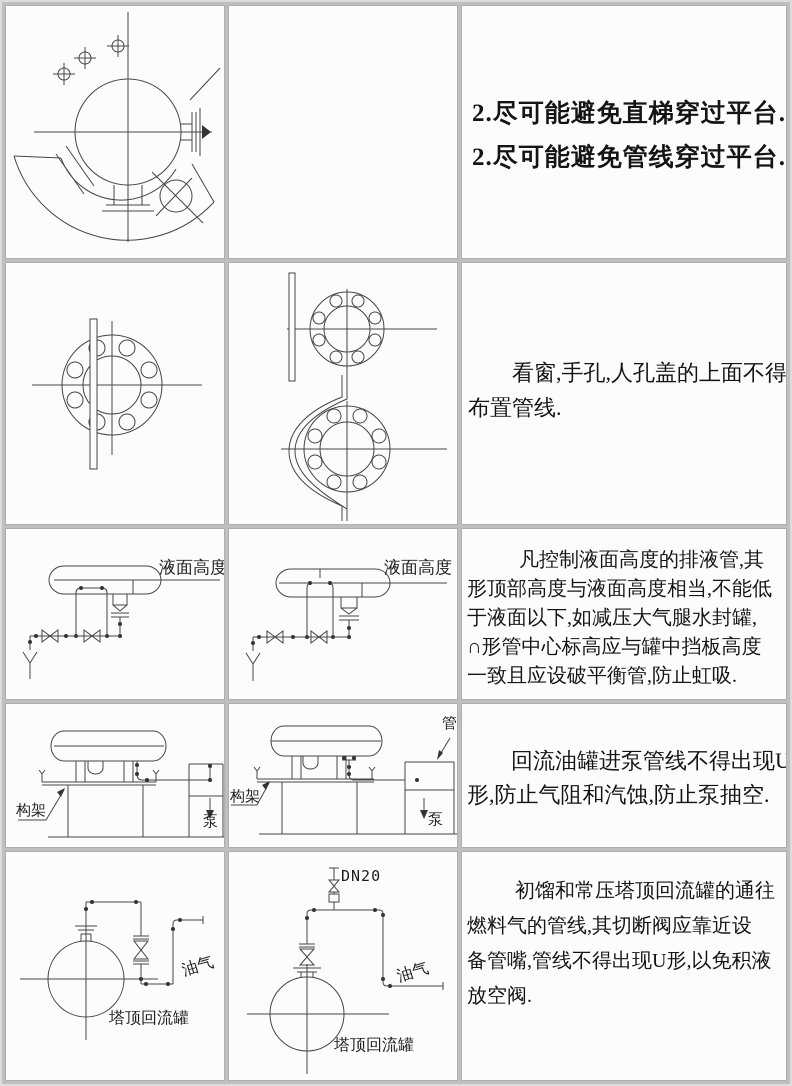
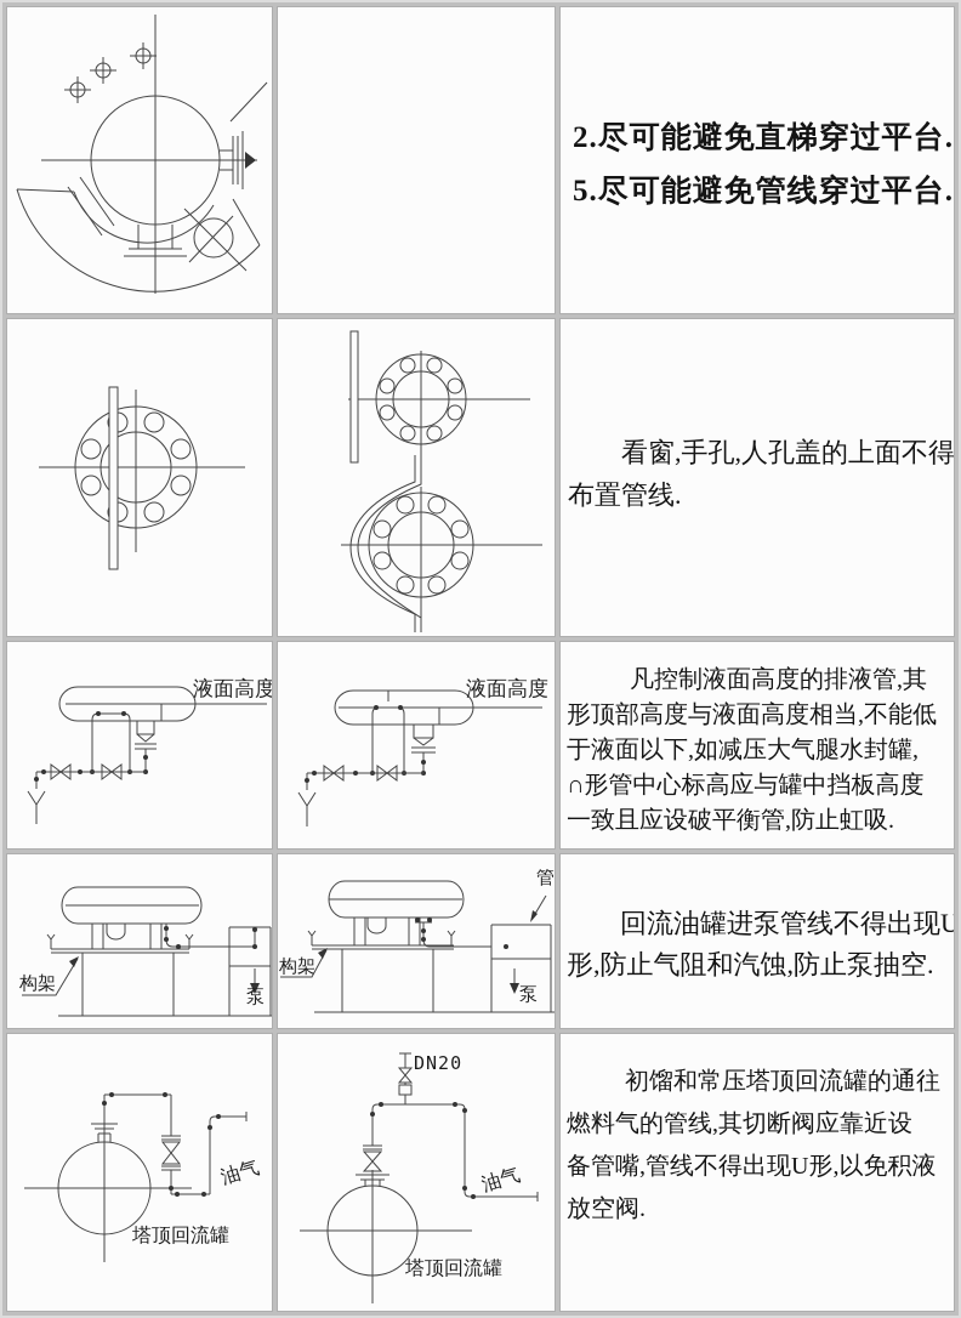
  2.尽可能避免直梯穿过平台.
- 2.尽可能避免管线穿过平台.
+ 5.尽可能避免管线穿过平台.
  看窗,手孔,人孔盖的上面不得
  布置管线.
  液面高度
  液面高度
  凡控制液面高度的排液管,其
  形顶部高度与液面高度相当,不能低
  于液面以下,如减压大气腿水封罐,
  ∩形管中心标高应与罐中挡板高度
  一致且应设破平衡管,防止虹吸.
  构架
  泵
  构架
  泵
  管
  回流油罐进泵管线不得出现U
  形,防止气阻和汽蚀,防止泵抽空.
  塔顶回流罐
  DN20
  塔顶回流罐
  初馏和常压塔顶回流罐的通往
  燃料气的管线,其切断阀应靠近设
  备管嘴,管线不得出现U形,以免积液
  放空阀.
